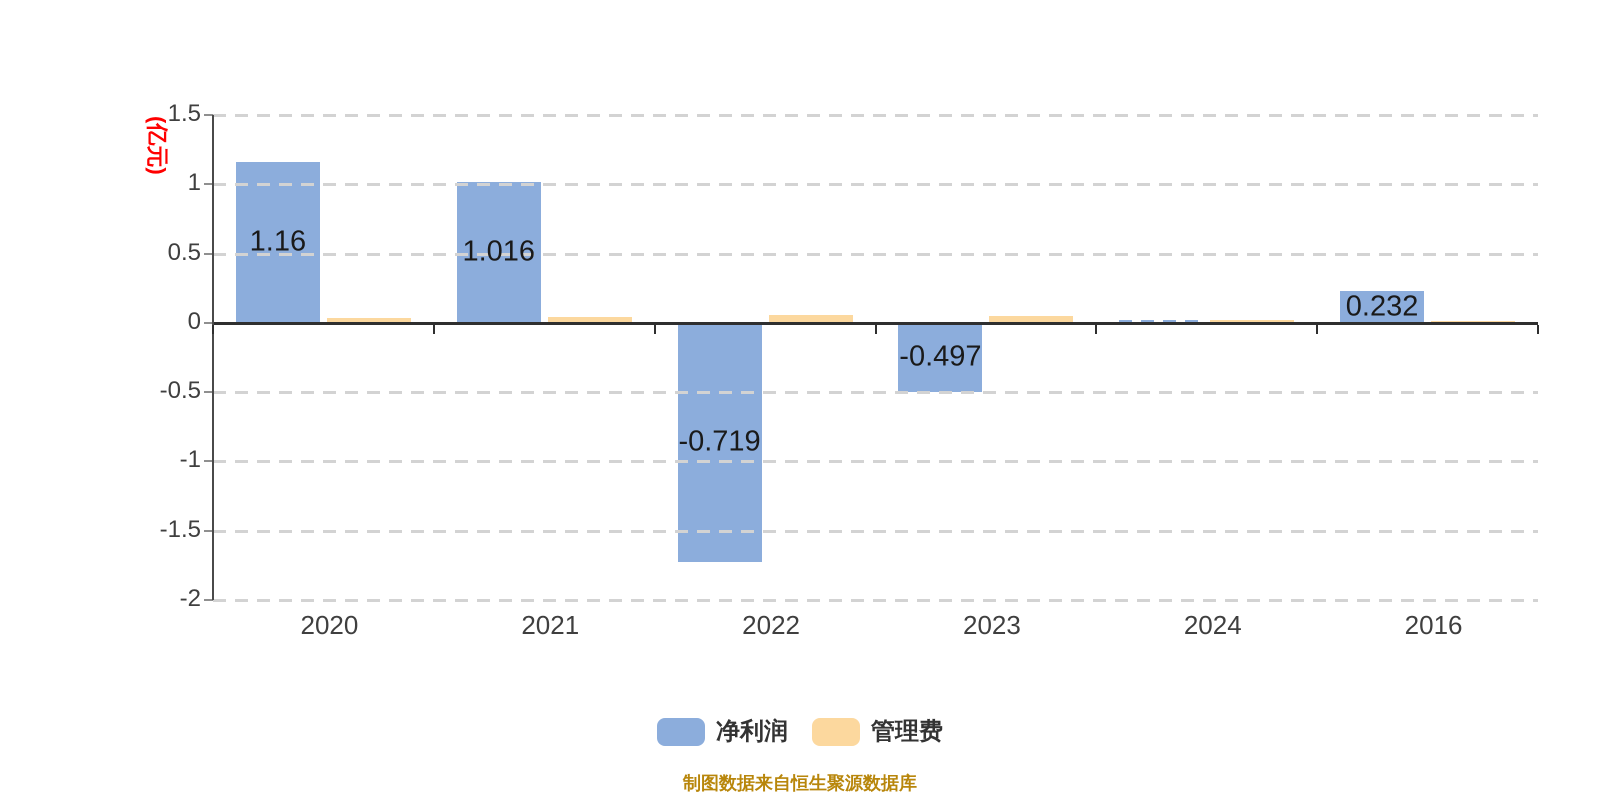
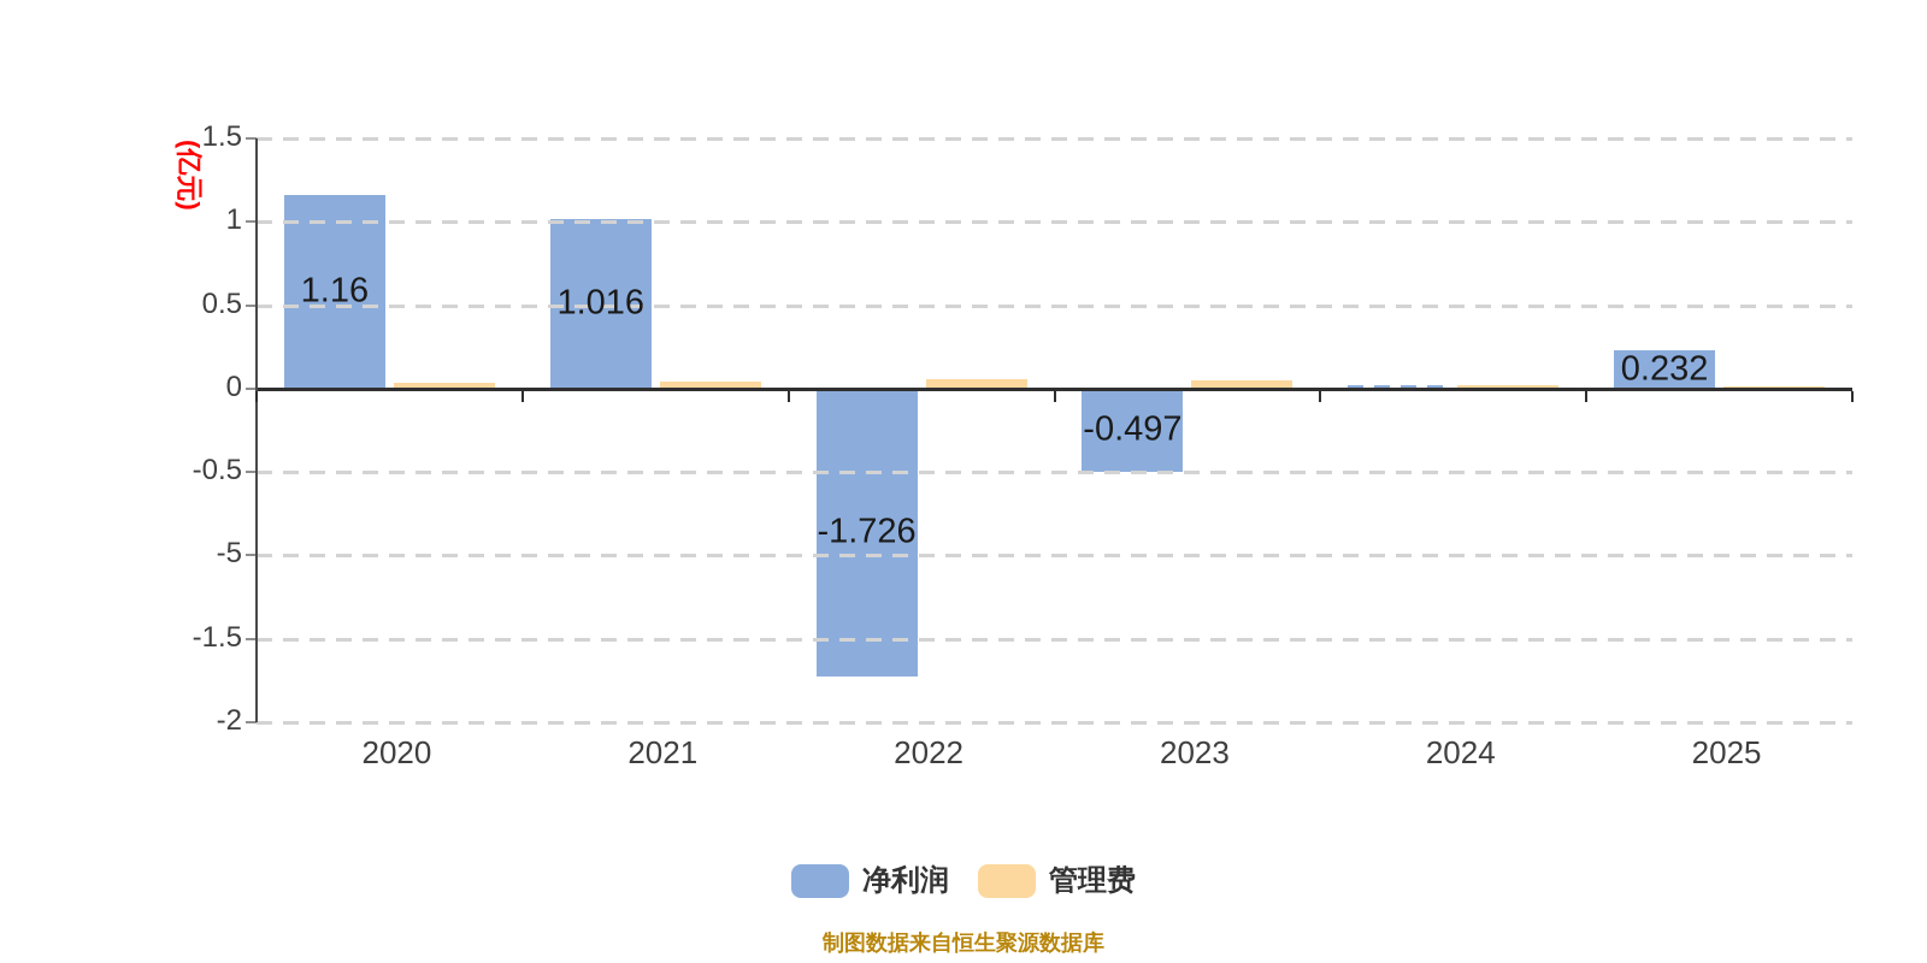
  1.5
  1
  0.5
  0
  -0.5
- -1
+ -5
  -1.5
  -2
  2020
  2021
  2022
  2023
  2024
- 2016
+ 2025
  1.16
  1.016
- -0.719
+ -1.726
  -0.497
  0.232
  净利润
  管理费
  制图数据来自恒生聚源数据库
